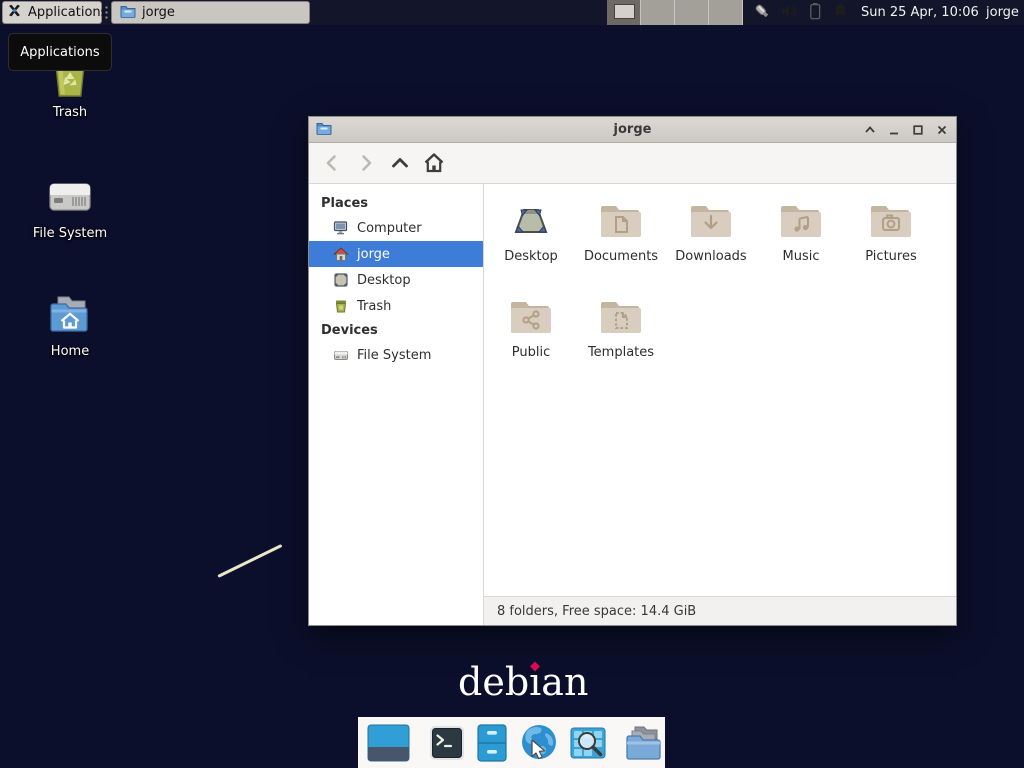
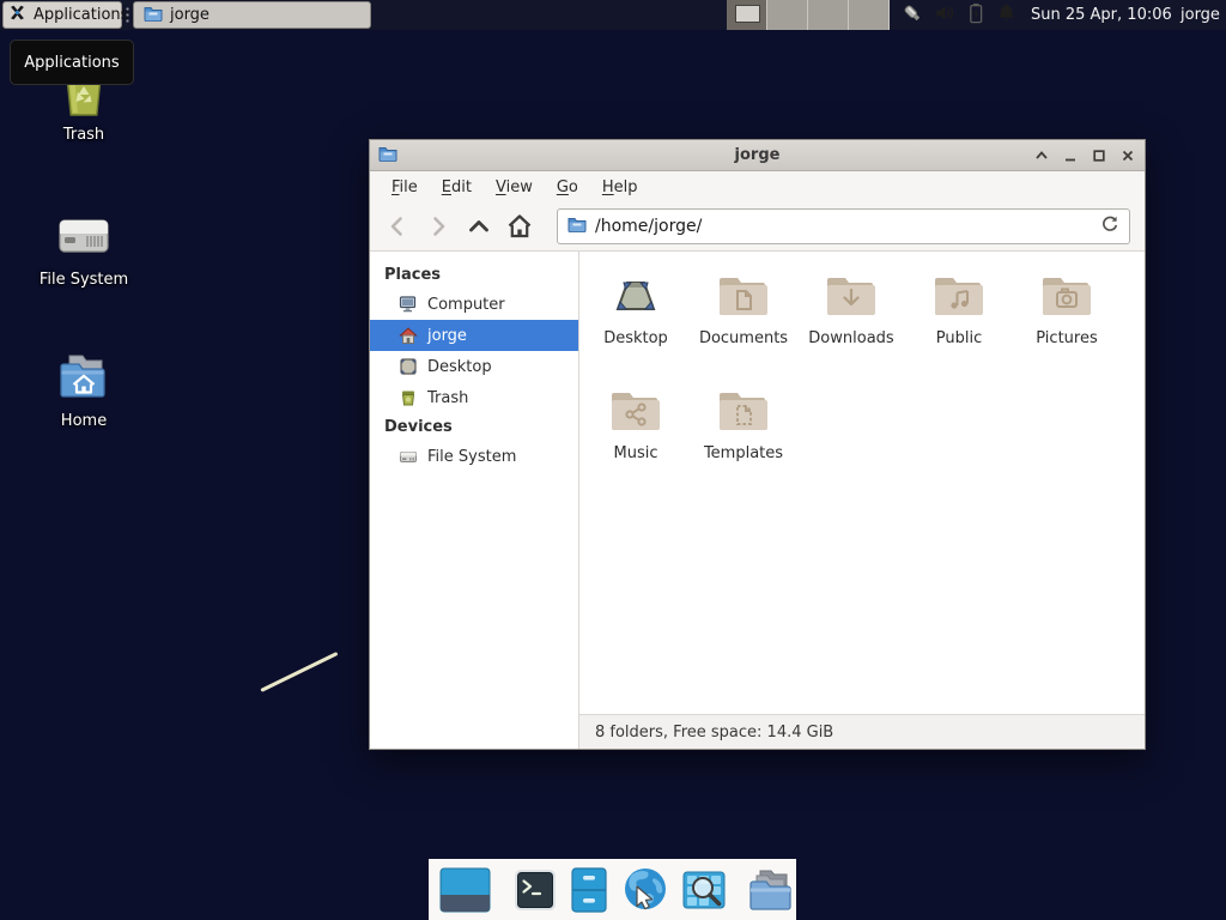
  Application
  jorge
  Sun 25 Apr, 10:06
  jorge
  Applications
  Trash
  File System
  Home
  jorge
+ File
+ Edit
+ View
+ Go
+ Help
+ /home/jorge/
  Places
  Computer
  jorge
  Desktop
  Trash
  Devices
  File System
  Desktop
  Documents
  Downloads
- Music
+ Public
  Pictures
- Public
+ Music
  Templates
  8 folders, Free space: 14.4 GiB
- deb
- ı
- an
